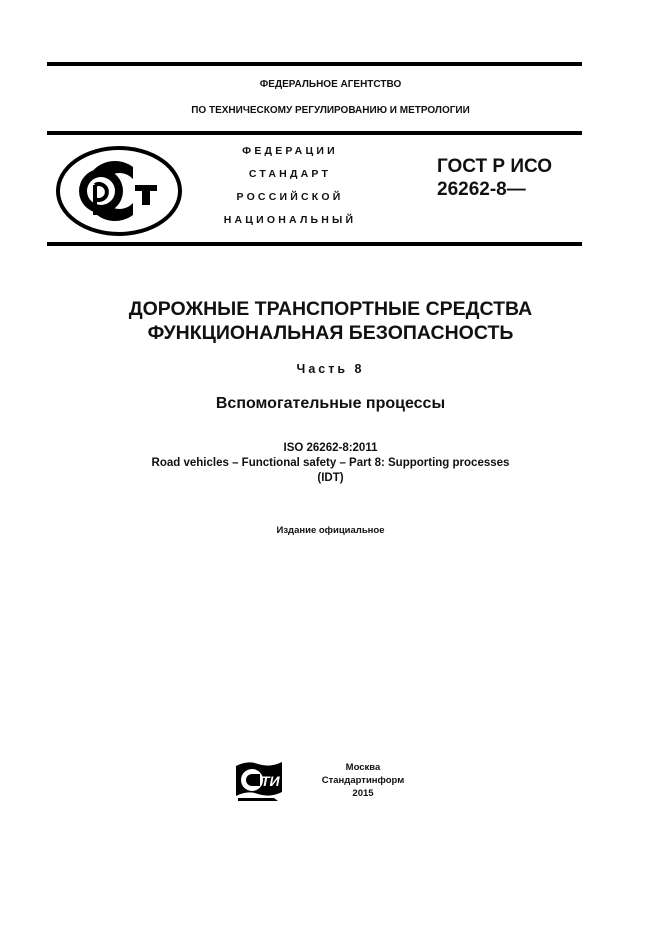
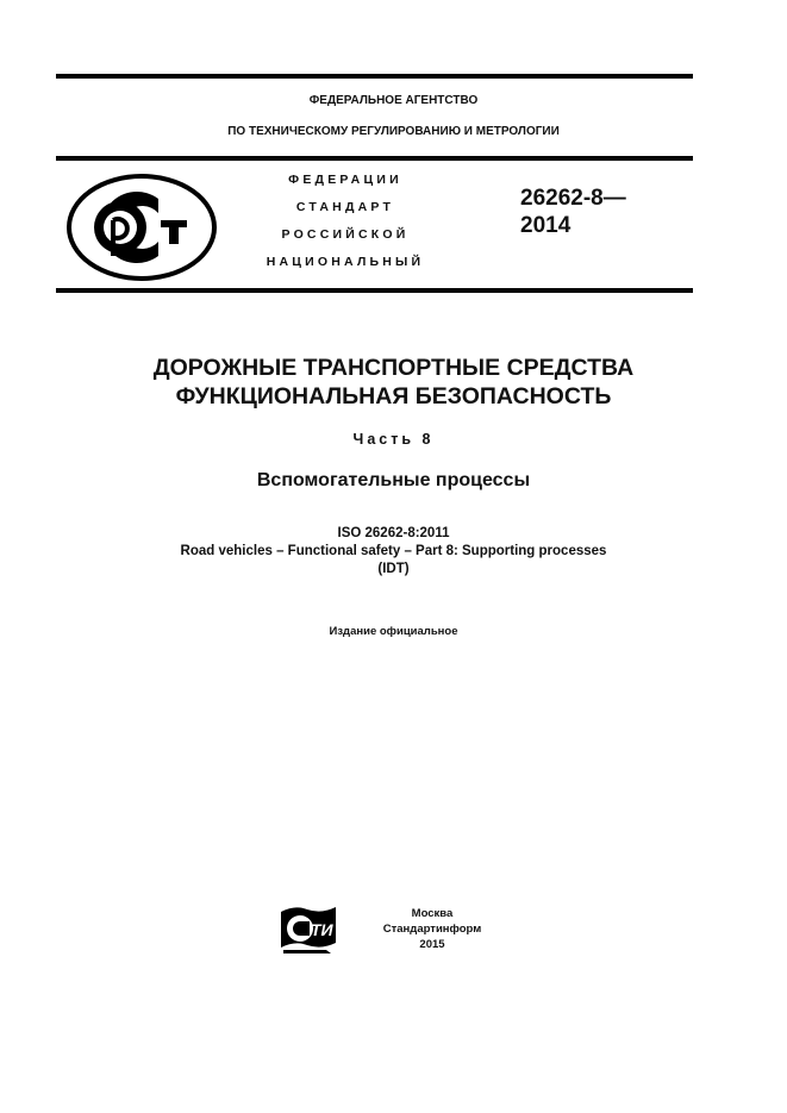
  ФЕДЕРАЛЬНОЕ АГЕНТСТВО
  ПО ТЕХНИЧЕСКОМУ РЕГУЛИРОВАНИЮ И МЕТРОЛОГИИ
  ФЕДЕРАЦИИ
  СТАНДАРТ
  РОССИЙСКОЙ
  НАЦИОНАЛЬНЫЙ
- ГОСТ Р ИСО
  26262-8—
+ 2014
  ДОРОЖНЫЕ ТРАНСПОРТНЫЕ СРЕДСТВА
  ФУНКЦИОНАЛЬНАЯ БЕЗОПАСНОСТЬ
  Часть 8
  Вспомогательные процессы
  ISO 26262-8:2011
  Road vehicles – Functional safety – Part 8: Supporting processes
  (IDT)
  Издание официальное
  ТИ
  Москва
  Стандартинформ
  2015
